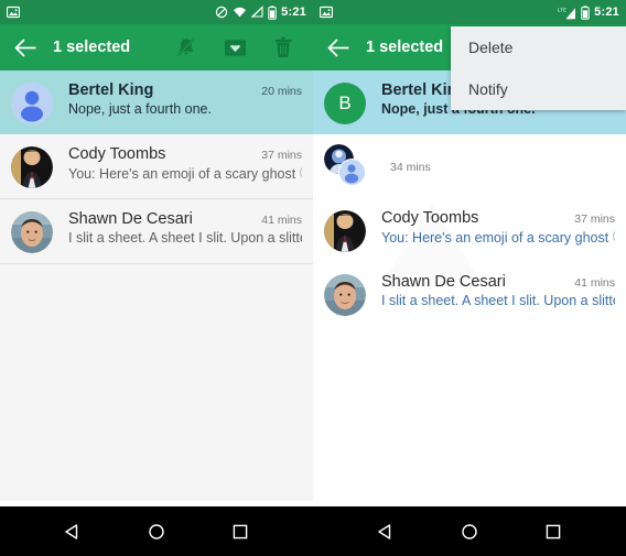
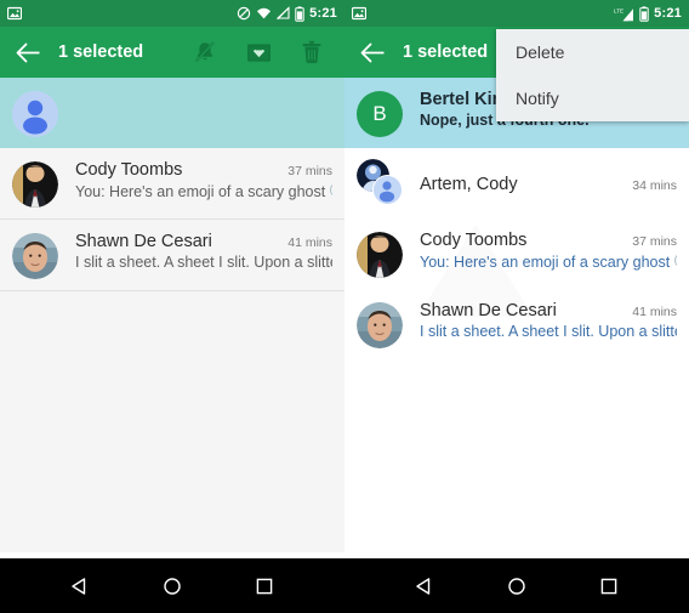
  5:21
  1 selected
- Bertel King
- 20 mins
- Nope, just a fourth one.
  Cody Toombs
  37 mins
  You: Here's an emoji of a scary ghost
  Shawn De Cesari
  41 mins
  I slit a sheet. A sheet I slit. Upon a slitt
  5:21
  1 selected
  B
  Bertel Ki
+ Artem, Cody
  34 mins
  Cody Toombs
  37 mins
  You: Here's an emoji of a scary ghost
  Shawn De Cesari
  41 mins
  I slit a sheet. A sheet I slit. Upon a slitt
  Delete
  Notify
